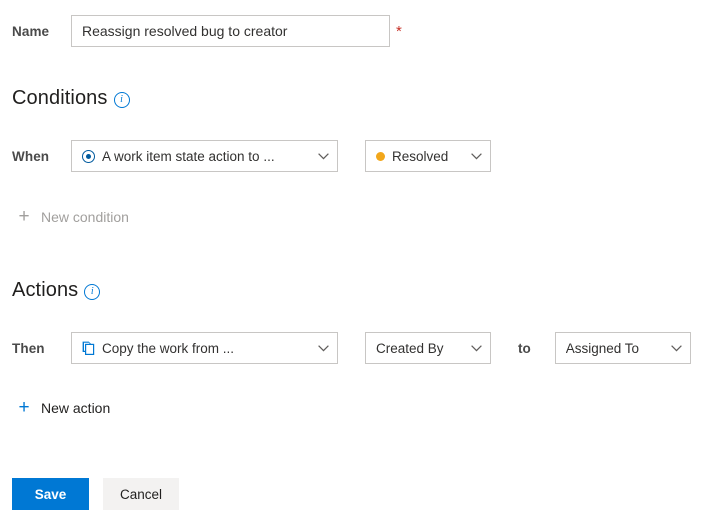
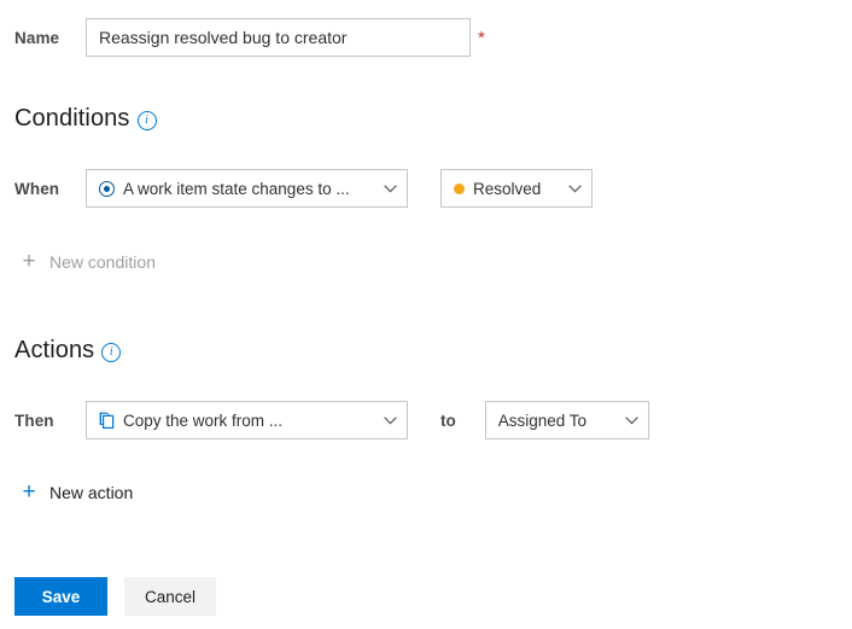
  Name
  Reassign resolved bug to creator
  *
  Conditions
  i
  When
- A work item state action to ...
+ A work item state changes to ...
  Resolved
  +
  New condition
  Actions
  i
  Then
  Copy the work from ...
- Created By
  to
  Assigned To
  +
  New action
  Save
  Cancel
